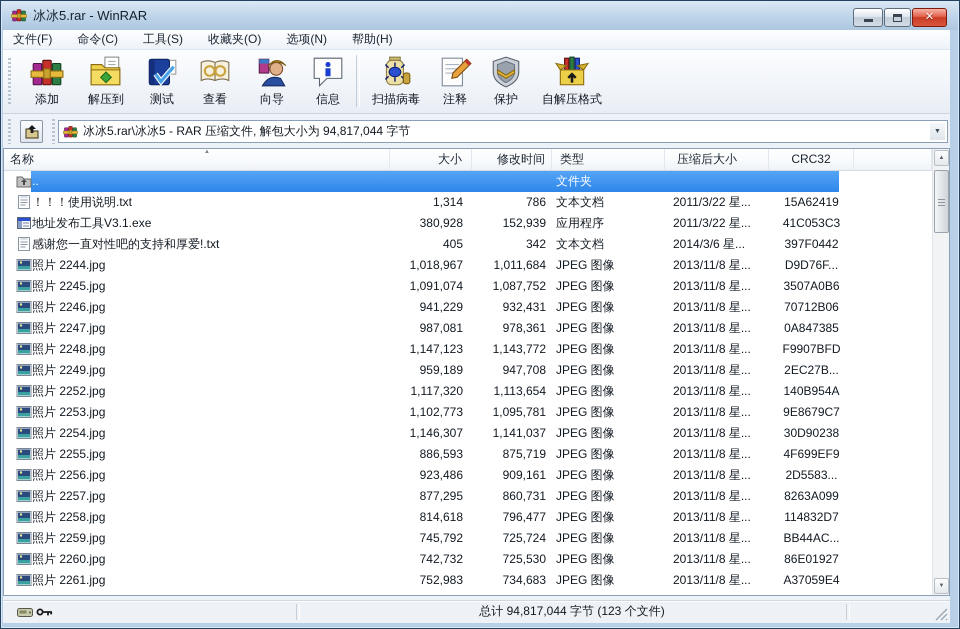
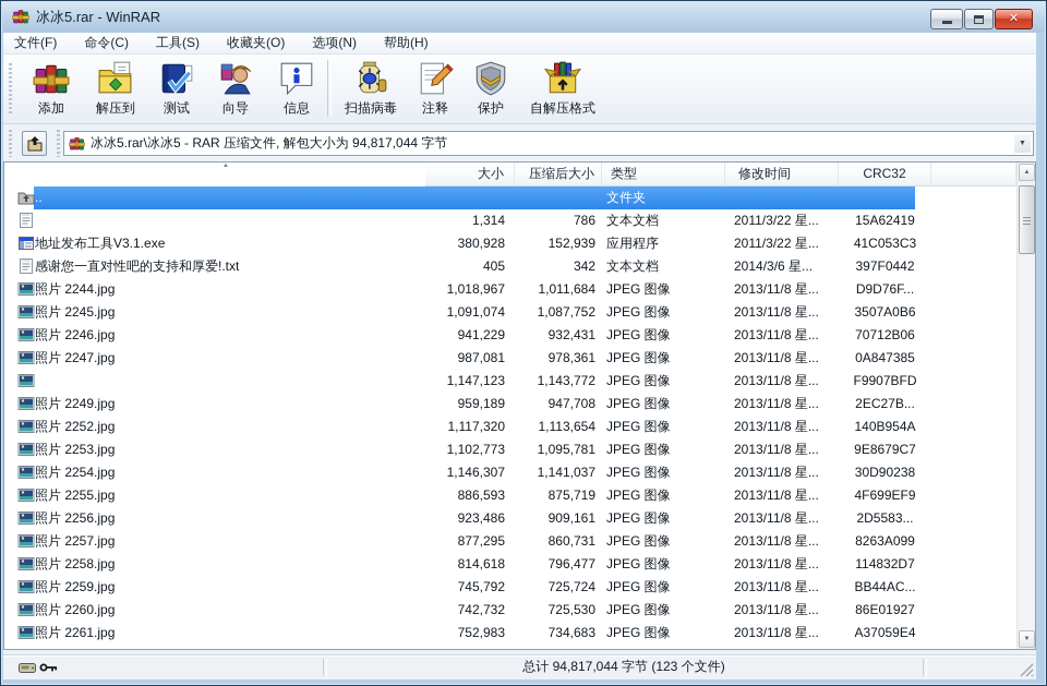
  冰冰5.rar - WinRAR
  ✕
  文件(F) 命令(C) 工具(S) 收藏夹(O) 选项(N) 帮助(H)
  添加
  解压到
  测试
- 查看
  向导
  信息
  扫描病毒
  注释
  保护
  自解压格式
  冰冰5.rar\冰冰5 - RAR 压缩文件, 解包大小为 94,817,044 字节
- 名称
  大小
- 修改时间
+ 压缩后大小
  类型
- 压缩后大小
+ 修改时间
  CRC32
  ..
  文件夹
- ！！！使用说明.txt
  1,314
  786
  文本文档
  2011/3/22 星...
  15A62419
  地址发布工具V3.1.exe
  380,928
  152,939
  应用程序
  2011/3/22 星...
  41C053C3
  感谢您一直对性吧的支持和厚爱!.txt
  405
  342
  文本文档
  2014/3/6 星...
  397F0442
  照片 2244.jpg
  1,018,967
  1,011,684
  JPEG 图像
  2013/11/8 星...
  D9D76F...
  照片 2245.jpg
  1,091,074
  1,087,752
  JPEG 图像
  2013/11/8 星...
  3507A0B6
  照片 2246.jpg
  941,229
  932,431
  JPEG 图像
  2013/11/8 星...
  70712B06
  照片 2247.jpg
  987,081
  978,361
  JPEG 图像
  2013/11/8 星...
  0A847385
- 照片 2248.jpg
  1,147,123
  1,143,772
  JPEG 图像
  2013/11/8 星...
  F9907BFD
  照片 2249.jpg
  959,189
  947,708
  JPEG 图像
  2013/11/8 星...
  2EC27B...
  照片 2252.jpg
  1,117,320
  1,113,654
  JPEG 图像
  2013/11/8 星...
  140B954A
  照片 2253.jpg
  1,102,773
  1,095,781
  JPEG 图像
  2013/11/8 星...
  9E8679C7
  照片 2254.jpg
  1,146,307
  1,141,037
  JPEG 图像
  2013/11/8 星...
  30D90238
  照片 2255.jpg
  886,593
  875,719
  JPEG 图像
  2013/11/8 星...
  4F699EF9
  照片 2256.jpg
  923,486
  909,161
  JPEG 图像
  2013/11/8 星...
  2D5583...
  照片 2257.jpg
  877,295
  860,731
  JPEG 图像
  2013/11/8 星...
  8263A099
  照片 2258.jpg
  814,618
  796,477
  JPEG 图像
  2013/11/8 星...
  114832D7
  照片 2259.jpg
  745,792
  725,724
  JPEG 图像
  2013/11/8 星...
  BB44AC...
  照片 2260.jpg
  742,732
  725,530
  JPEG 图像
  2013/11/8 星...
  86E01927
  照片 2261.jpg
  752,983
  734,683
  JPEG 图像
  2013/11/8 星...
  A37059E4
  总计 94,817,044 字节 (123 个文件)
